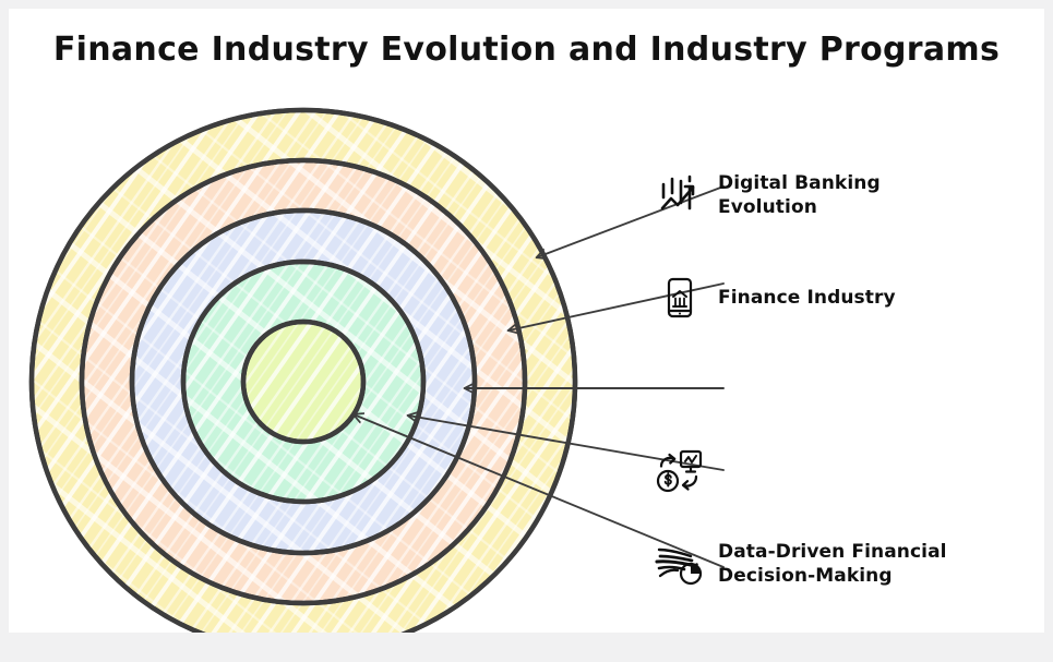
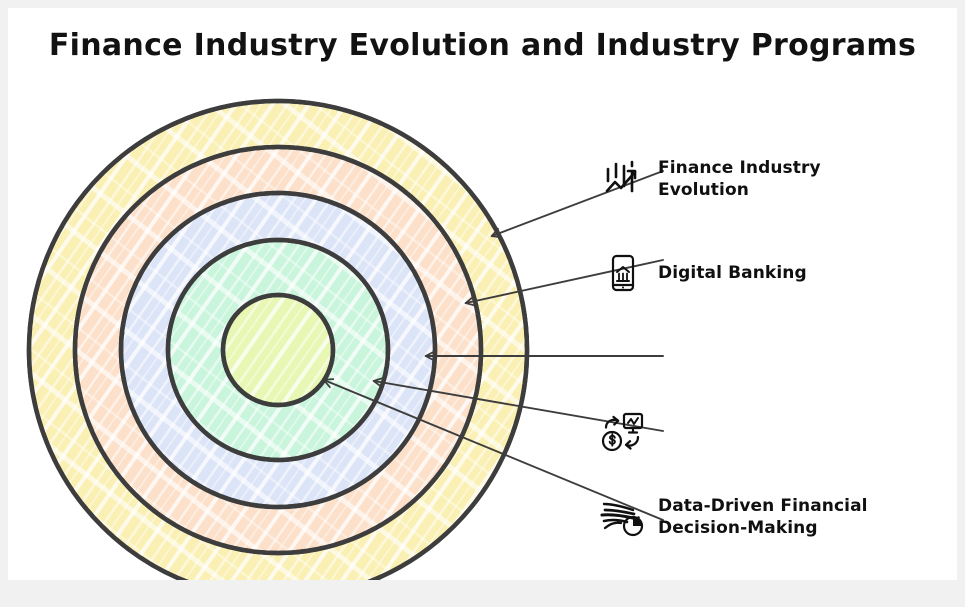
  Finance Industry Evolution and Industry Programs
- Digital Banking
+ Finance Industry
  Evolution
- Finance Industry
+ Digital Banking
  Data-Driven Financial
  Decision-Making
